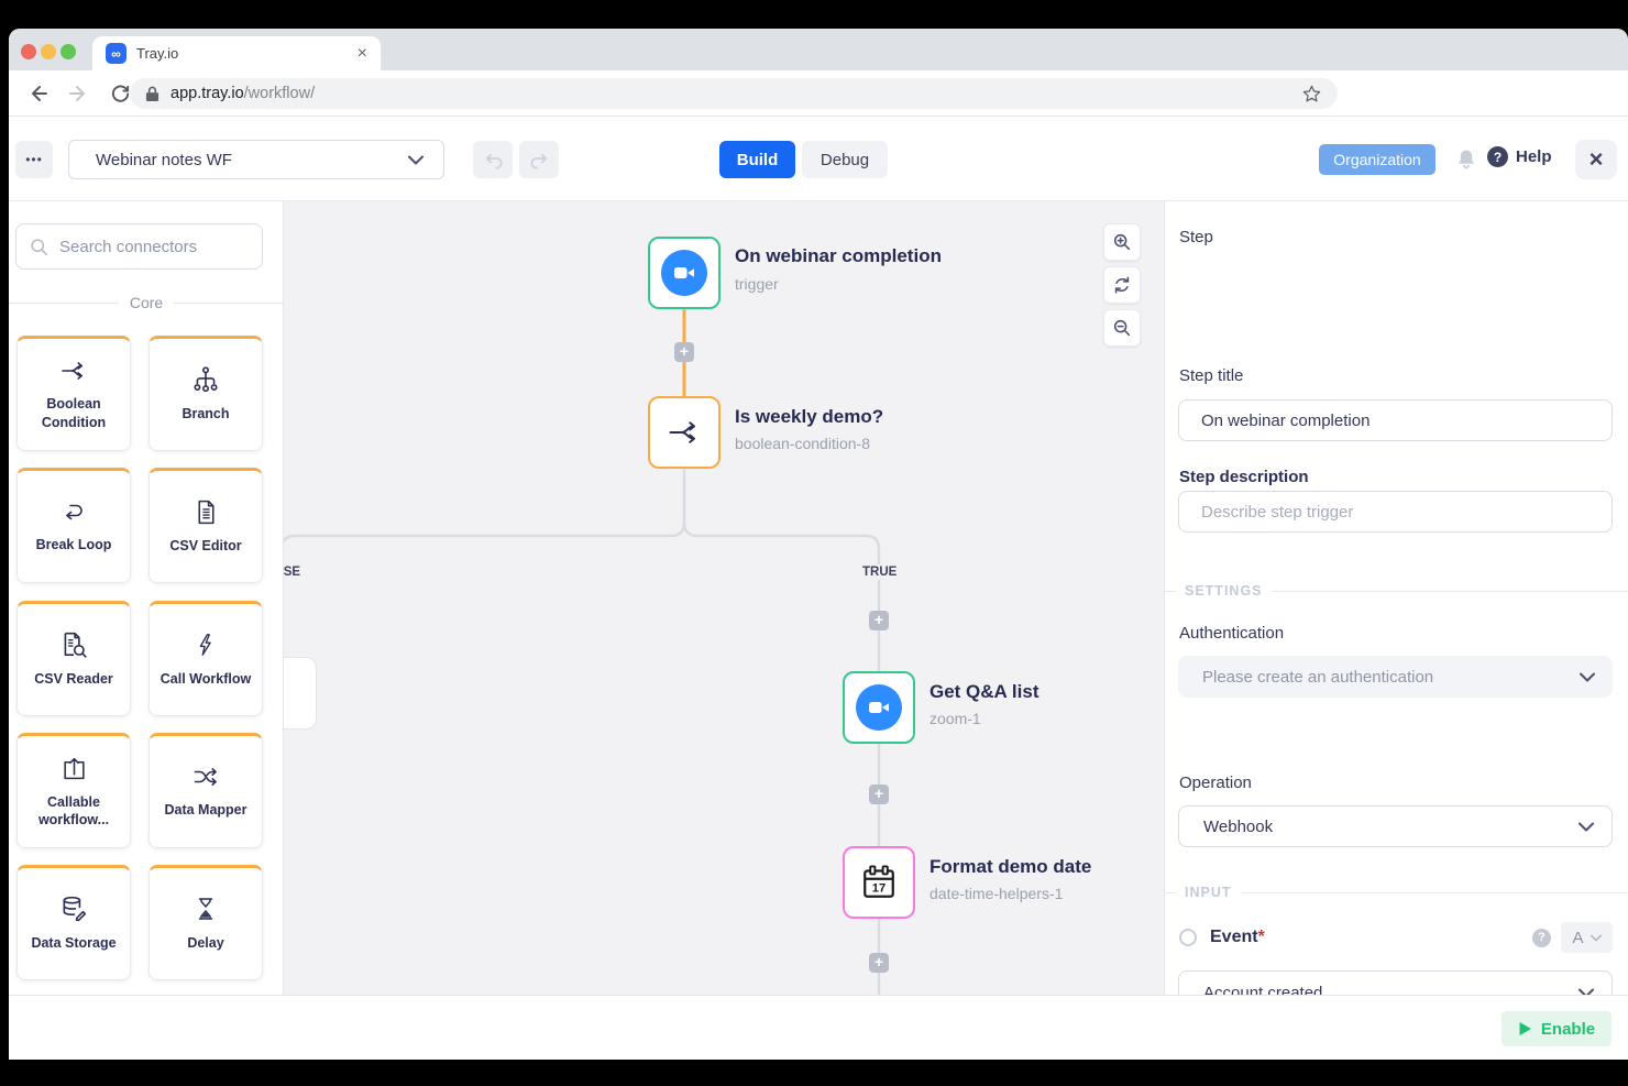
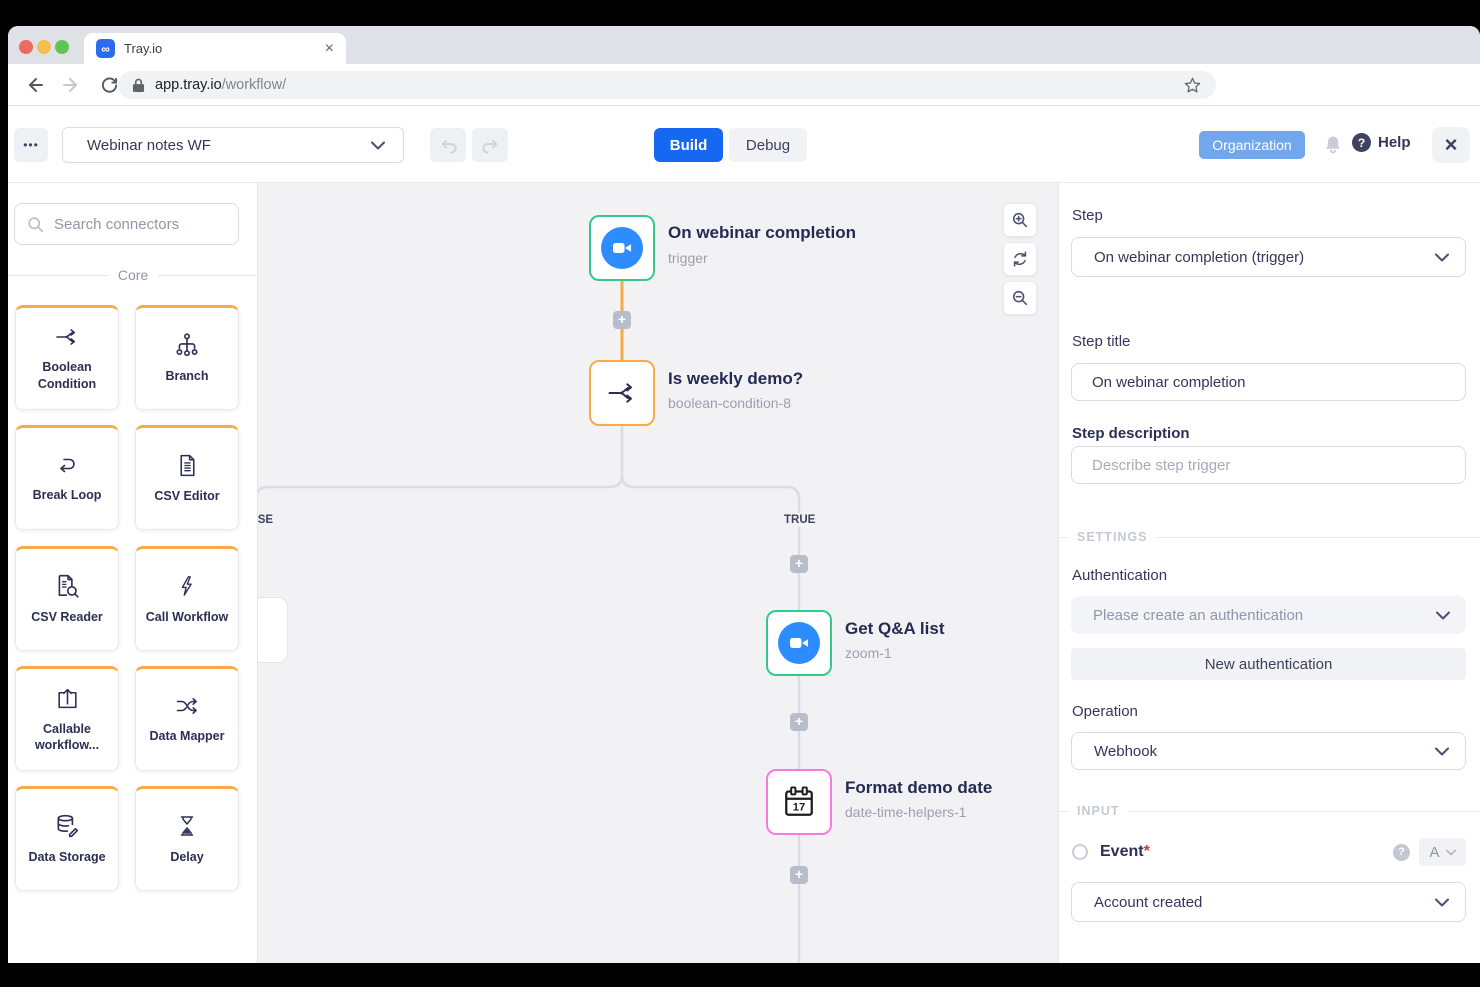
  ∞
  Tray.io
  ×
  app.tray.io/workflow/
  •••
  Webinar notes WF
  Build
  Debug
  Organization
  ?
  Help
  ×
  TRUE
  On webinar completion
  trigger
  +
  Is weekly demo?
  boolean-condition-8
  +
  Get Q&A list
  zoom-1
  +
  17
  Format demo date
  date-time-helpers-1
  +
  Search connectors
  Core
  Boolean Condition
  Branch
  Break Loop
  CSV Editor
  CSV Reader
  Call Workflow
  Callable workflow...
  Data Mapper
  Data Storage
  Delay
  Step
+ On webinar completion (trigger)
  Step title
  On webinar completion
  Step description
  Describe step trigger
  SETTINGS
  Authentication
  Please create an authentication
+ New authentication
  Operation
  Webhook
  INPUT
  Event
  *
  ?
  A
  Account created
- Enable
